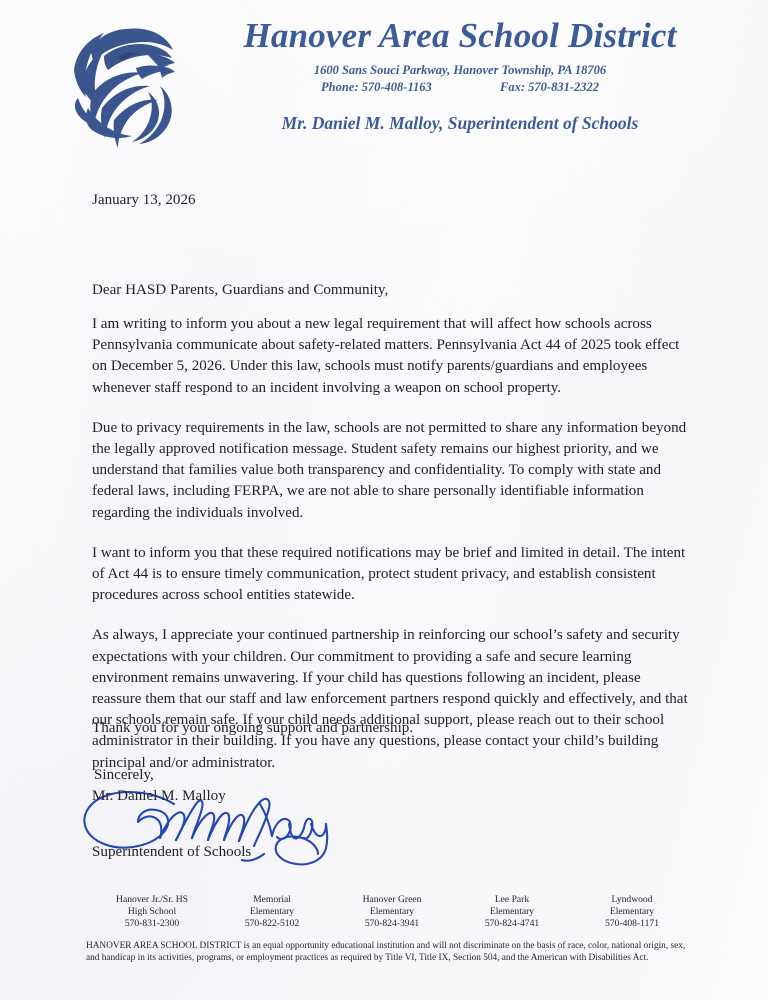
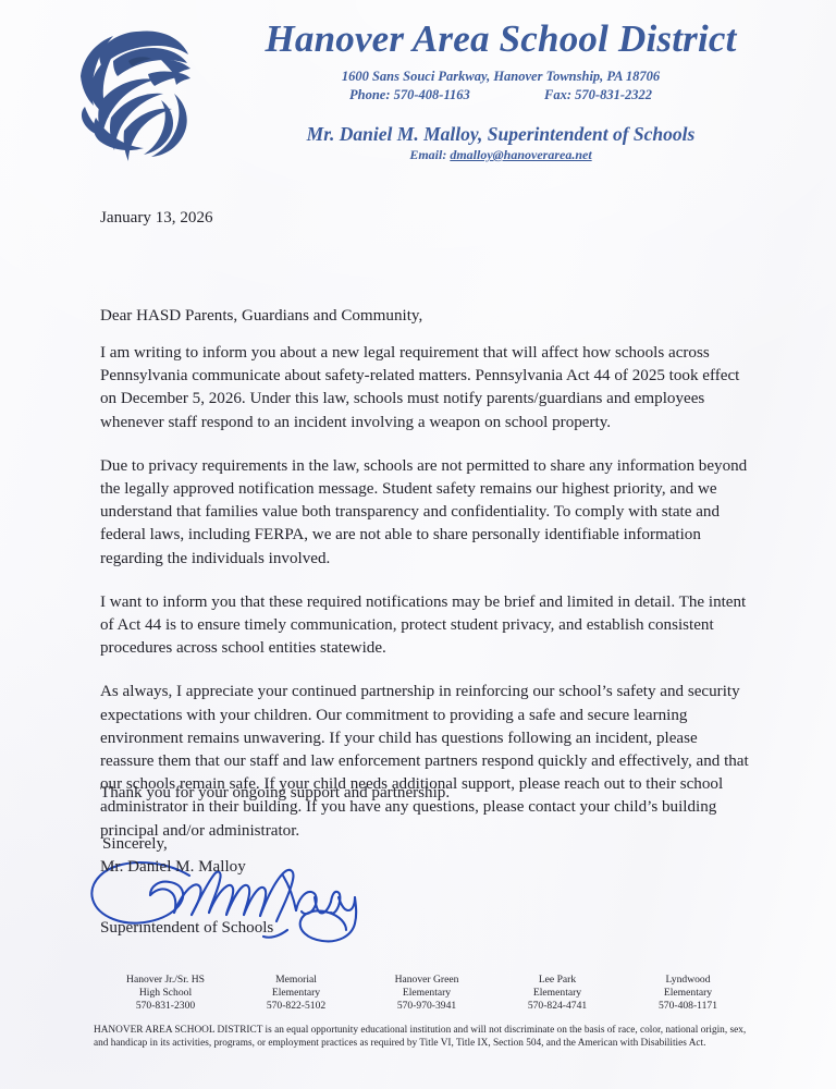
  Hanover Area School District
  1600 Sans Souci Parkway, Hanover Township, PA 18706
  Phone: 570-408-1163 Fax: 570-831-2322
  Mr. Daniel M. Malloy, Superintendent of Schools
+ Email: dmalloy@hanoverarea.net
  January 13, 2026
  Dear HASD Parents, Guardians and Community,
  I am writing to inform you about a new legal requirement that will affect how schools across Pennsylvania communicate about safety-related matters. Pennsylvania Act 44 of 2025 took effect on December 5, 2026. Under this law, schools must notify parents/guardians and employees whenever staff respond to an incident involving a weapon on school property.
  Due to privacy requirements in the law, schools are not permitted to share any information beyond the legally approved notification message. Student safety remains our highest priority, and we understand that families value both transparency and confidentiality. To comply with state and federal laws, including FERPA, we are not able to share personally identifiable information regarding the individuals involved.
  I want to inform you that these required notifications may be brief and limited in detail. The intent of Act 44 is to ensure timely communication, protect student privacy, and establish consistent procedures across school entities statewide.
  As always, I appreciate your continued partnership in reinforcing our school’s safety and security expectations with your children. Our commitment to providing a safe and secure learning environment remains unwavering. If your child has questions following an incident, please reassure them that our staff and law enforcement partners respond quickly and effectively, and that our schools remain safe. If your child needs additional support, please reach out to their school administrator in their building. If you have any questions, please contact your child’s building principal and/or administrator.
  Thank you for your ongoing support and partnership.
  Sincerely,
  Mr. Daniel M. Malloy
  Superintendent of Schools
  Hanover Jr./Sr. HS
  High School
  570-831-2300
  Memorial
  Elementary
  570-822-5102
  Hanover Green
  Elementary
- 570-824-3941
+ 570-970-3941
  Lee Park
  Elementary
  570-824-4741
  Lyndwood
  Elementary
  570-408-1171
  HANOVER AREA SCHOOL DISTRICT is an equal opportunity educational institution and will not discriminate on the basis of race, color, national origin, sex, and handicap in its activities, programs, or employment practices as required by Title VI, Title IX, Section 504, and the American with Disabilities Act.
